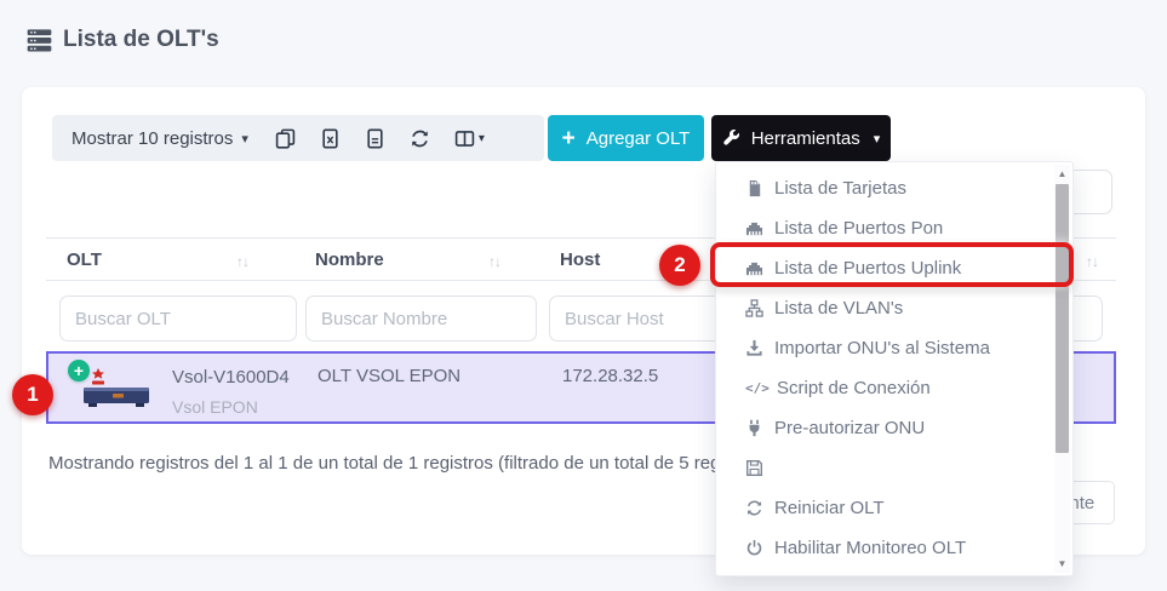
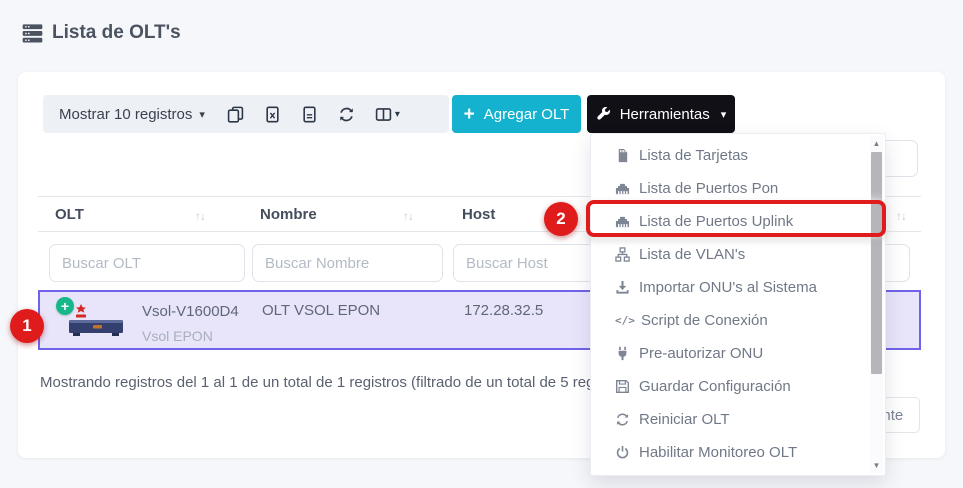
  Lista de OLT's
  Mostrar 10 registros
  ▾
  ▾
  +
  Agregar OLT
  Herramientas
  ▾
  OLT
  ↑↓
  Nombre
  ↑↓
  Host
  ↑↓
  Buscar OLT
  Buscar Nombre
  Buscar Host
  +
  Vsol-V1600D4
  Vsol EPON
  OLT VSOL EPON
  172.28.32.5
  Mostrando registros del 1 al 1 de un total de 1 registros (filtrado de un total de 5 re
  Lista de Tarjetas
  Lista de Puertos Pon
  Lista de Puertos Uplink
  Lista de VLAN's
  Importar ONU's al Sistema
  </>
  Script de Conexión
  Pre-autorizar ONU
+ Guardar Configuración
  Reiniciar OLT
  Habilitar Monitoreo OLT
  ▲
  ▼
  1
  2
